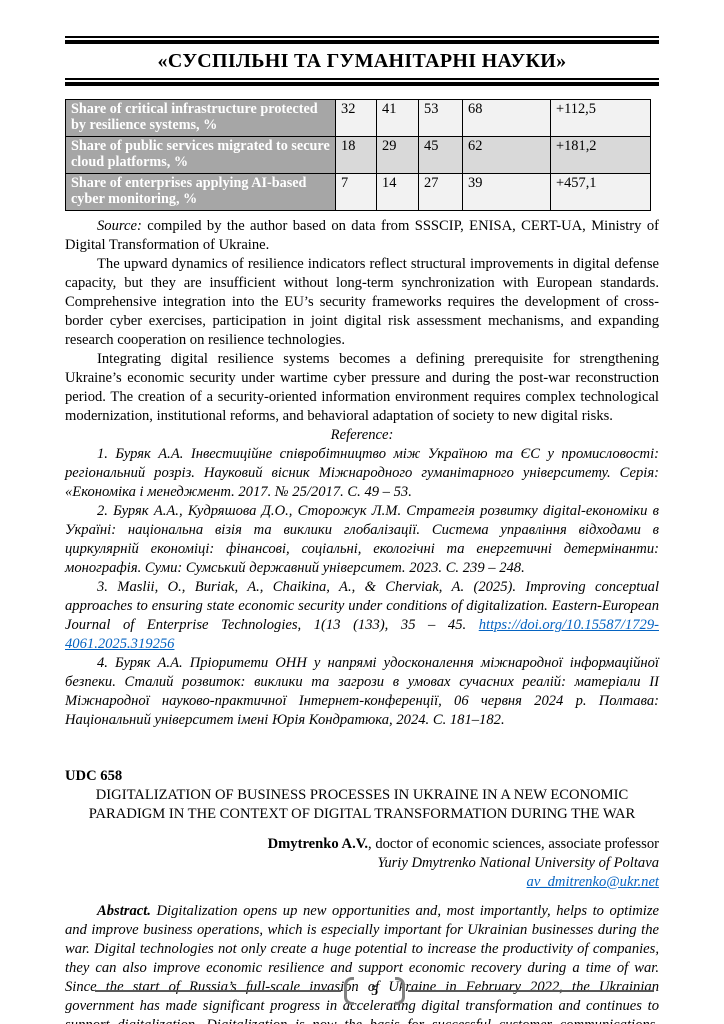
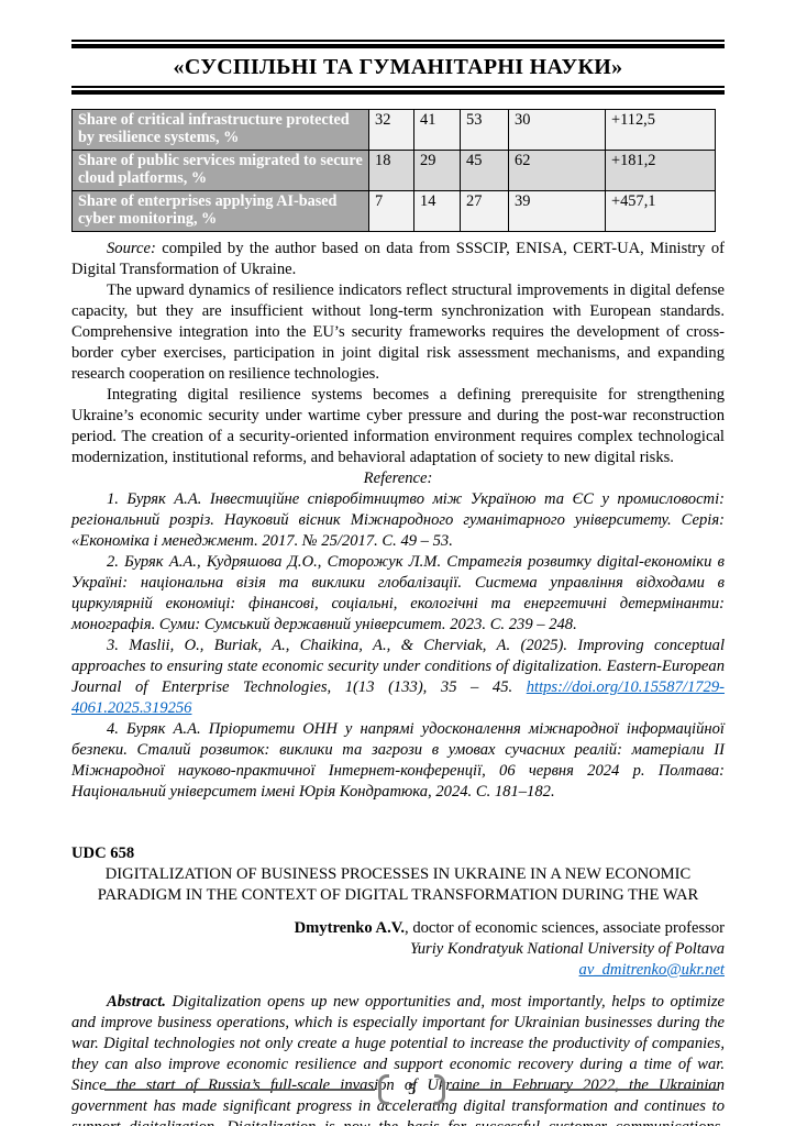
  «СУСПІЛЬНІ ТА ГУМАНІТАРНІ НАУКИ»
- Share of critical infrastructure protected by resilience systems, %	32	41	53	68	+112,5
+ Share of critical infrastructure protected by resilience systems, %	32	41	53	30	+112,5
  Share of public services migrated to secure cloud platforms, %	18	29	45	62	+181,2
  Share of enterprises applying AI-based cyber monitoring, %	7	14	27	39	+457,1
  Source: compiled by the author based on data from SSSCIP, ENISA, CERT-UA, Ministry of Digital Transformation of Ukraine.
  The upward dynamics of resilience indicators reflect structural improvements in digital defense capacity, but they are insufficient without long-term synchronization with European standards. Comprehensive integration into the EU’s security frameworks requires the development of cross-border cyber exercises, participation in joint digital risk assessment mechanisms, and expanding research cooperation on resilience technologies.
  Integrating digital resilience systems becomes a defining prerequisite for strengthening Ukraine’s economic security under wartime cyber pressure and during the post-war reconstruction period. The creation of a security-oriented information environment requires complex technological modernization, institutional reforms, and behavioral adaptation of society to new digital risks.
  Reference:
  1. Буряк А.А. Інвестиційне співробітництво між Україною та ЄС у промисловості: регіональний розріз. Науковий вісник Міжнародного гуманітарного університету. Серія: «Економіка і менеджмент. 2017. № 25/2017. С. 49 – 53.
  2. Буряк А.А., Кудряшова Д.О., Сторожук Л.М. Стратегія розвитку digital-економіки в Україні: національна візія та виклики глобалізації. Система управління відходами в циркулярній економіці: фінансові, соціальні, екологічні та енергетичні детермінанти: монографія. Суми: Сумський державний університет. 2023. С. 239 – 248.
  3. Maslii, O., Buriak, A., Chaikina, A., & Cherviak, A. (2025). Improving conceptual approaches to ensuring state economic security under conditions of digitalization. Eastern-European Journal of Enterprise Technologies, 1(13 (133), 35 – 45. https://doi.org/10.15587/1729-4061.2025.319256
  4. Буряк А.А. Пріоритети ОНН у напрямі удосконалення міжнародної інформаційної безпеки. Сталий розвиток: виклики та загрози в умовах сучасних реалій: матеріали ІІ Міжнародної науково-практичної Інтернет-конференції, 06 червня 2024 р. Полтава: Національний університет імені Юрія Кондратюка, 2024. С. 181–182.
  UDC 658
  DIGITALIZATION OF BUSINESS PROCESSES IN UKRAINE IN A NEW ECONOMIC PARADIGM IN THE CONTEXT OF DIGITAL TRANSFORMATION DURING THE WAR
  Dmytrenko A.V., doctor of economic sciences, associate professor
- Yuriy Dmytrenko National University of Poltava
+ Yuriy Kondratyuk National University of Poltava
  av_dmitrenko@ukr.net
  5
